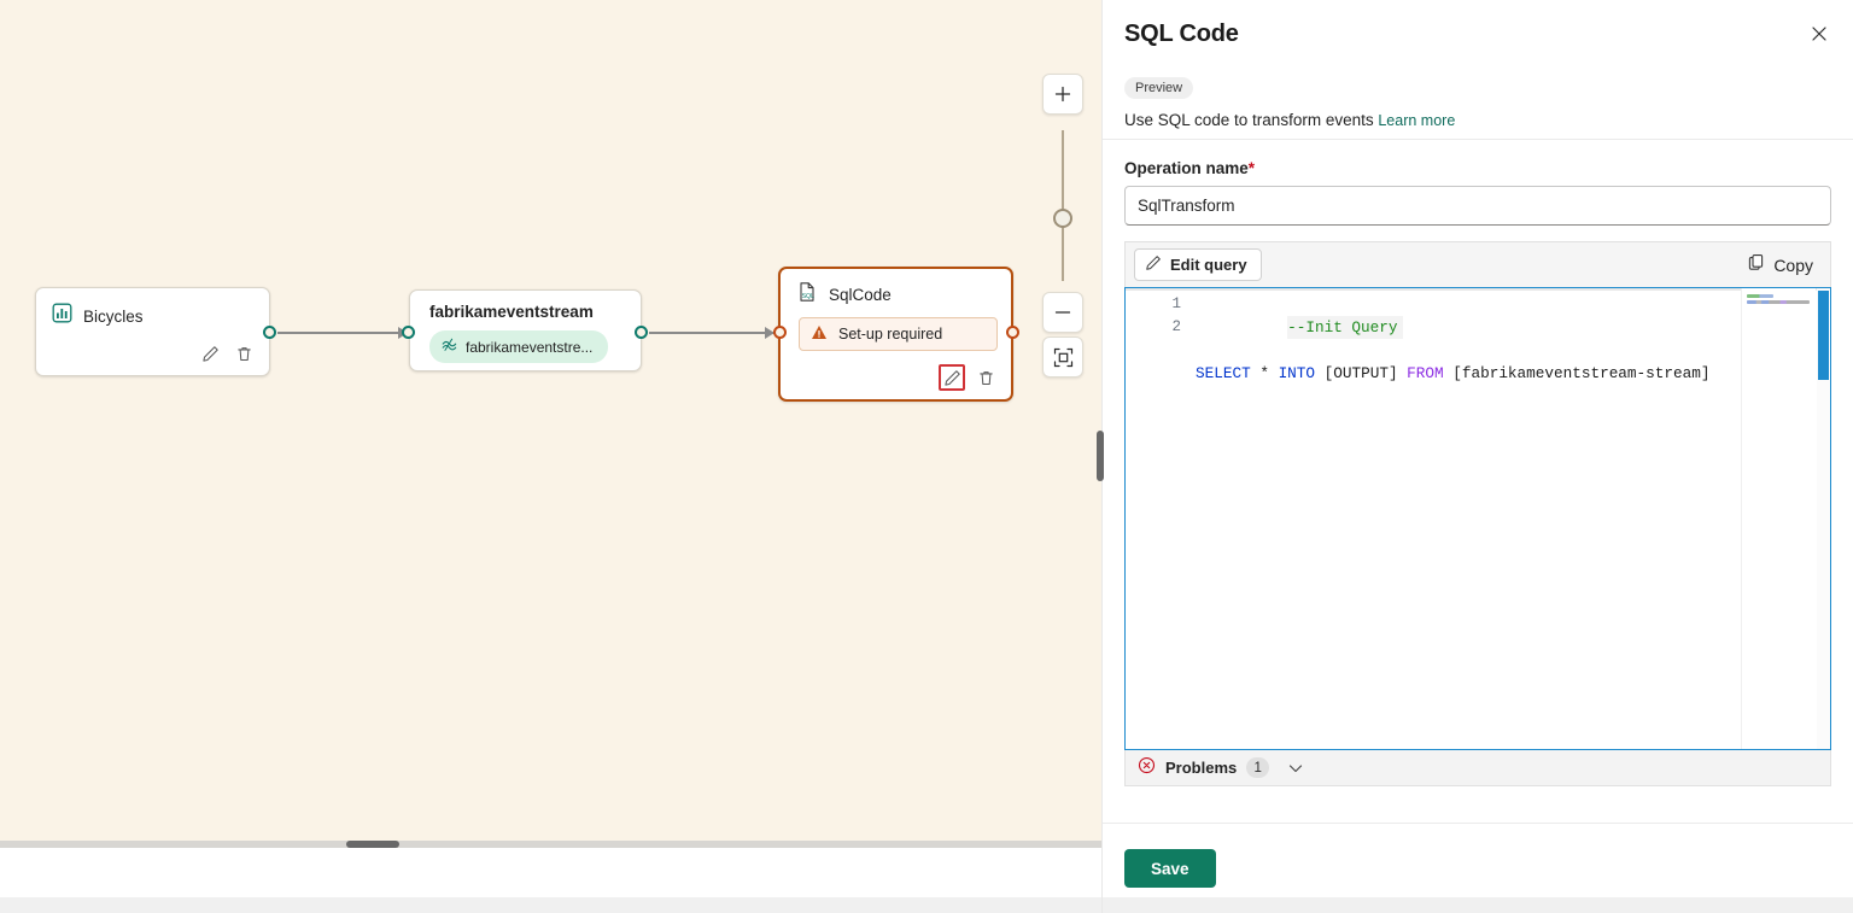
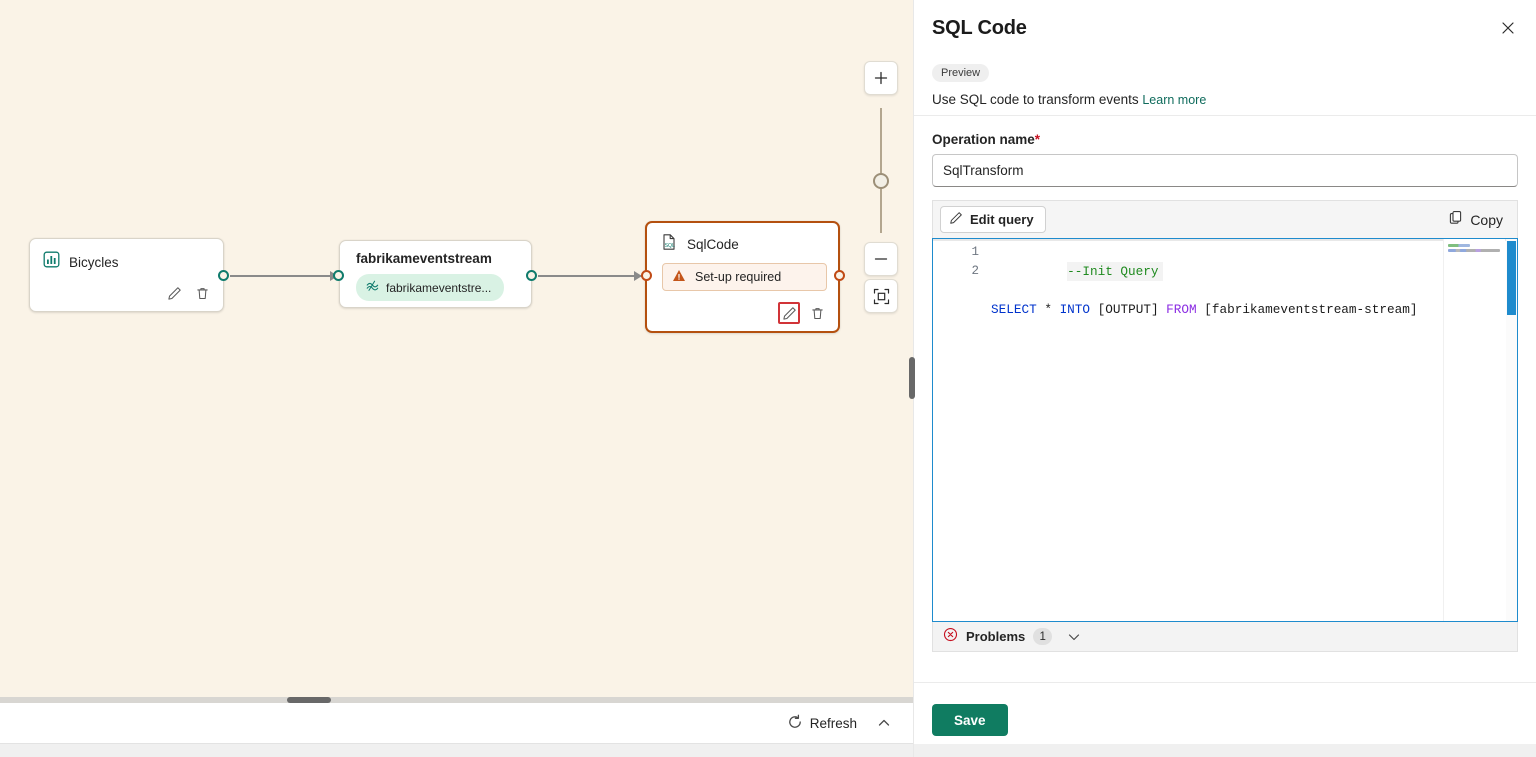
  Bicycles
  fabrikameventstream
  fabrikameventstre...
  SqlCode
  Set-up required
+ Refresh
  SQL Code
  Preview
  Use SQL code to transform events Learn more
  Operation name*
  SqlTransform
  Edit query
  Copy
  1
  2
  --Init Query
  SELECT * INTO [OUTPUT] FROM [fabrikameventstream-stream]
  Problems
  1
  Save
